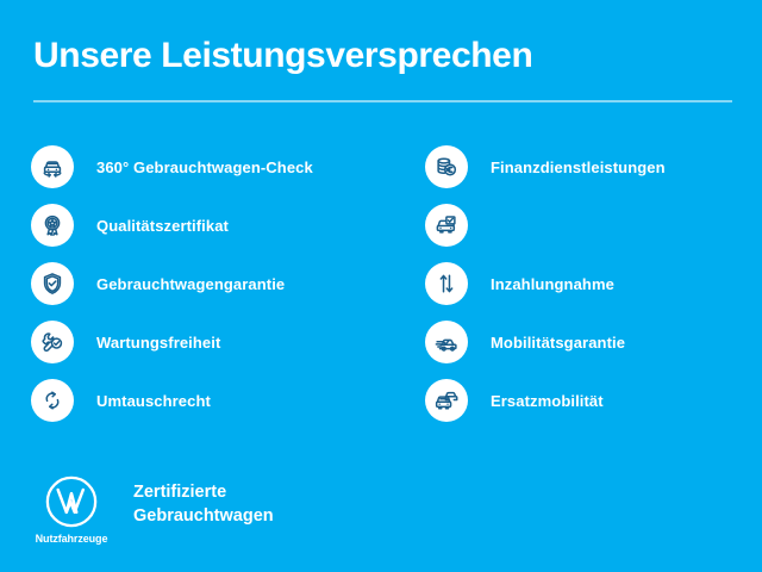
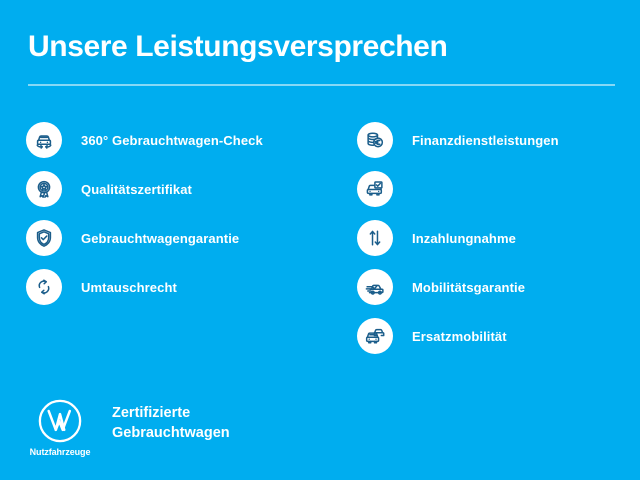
  Unsere Leistungsversprechen
  360° Gebrauchtwagen-Check
  Qualitätszertifikat
  Gebrauchtwagengarantie
- Wartungsfreiheit
  Umtauschrecht
  Finanzdienstleistungen
  Inzahlungnahme
  Mobilitätsgarantie
  Ersatzmobilität
  Nutzfahrzeuge
  Zertifizierte
  Gebrauchtwagen
